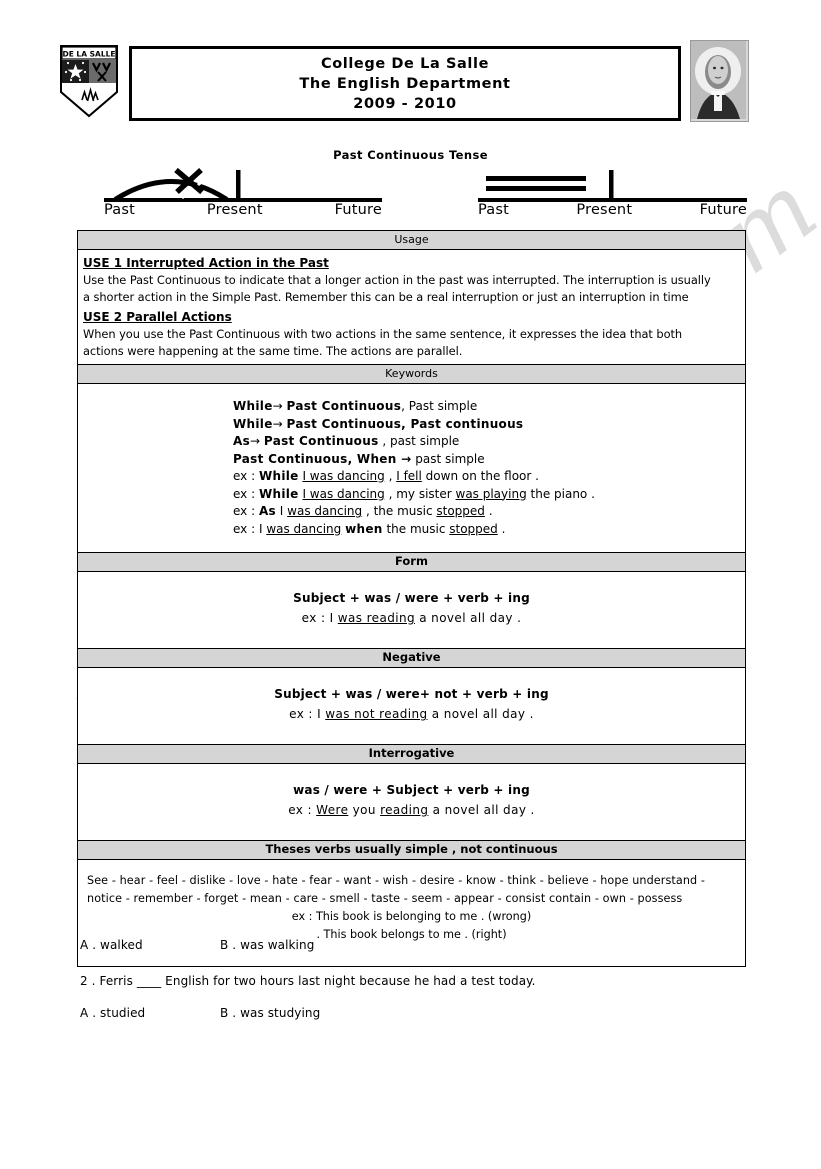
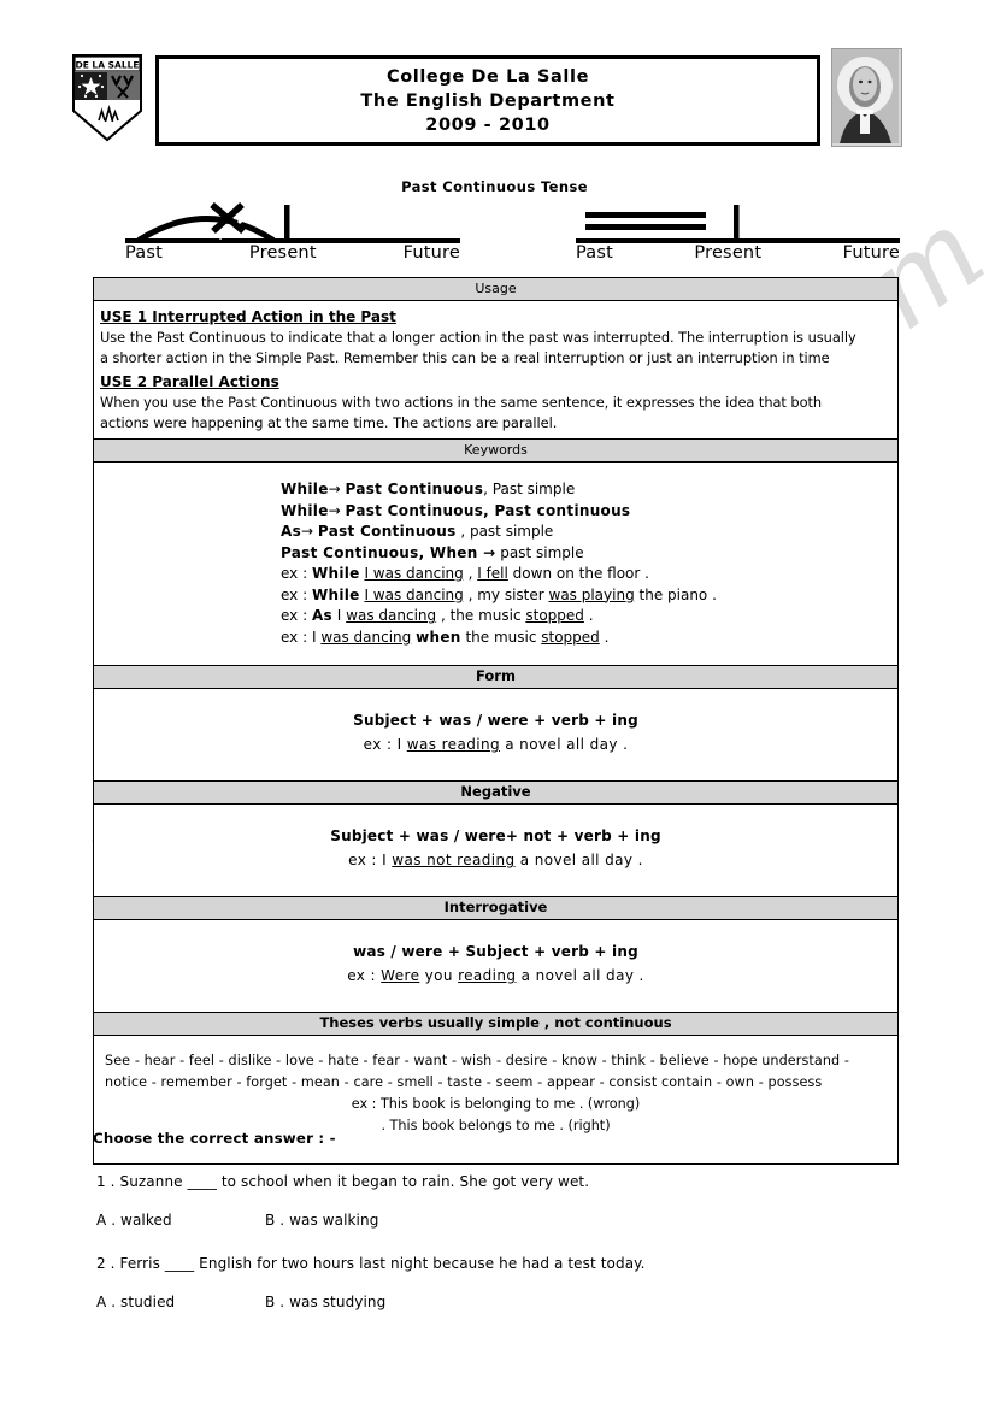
  DE LA SALLE
  College De La Salle
  The English Department
  2009 - 2010
  Past Continuous Tense
  Past
  Present
  Future
  Past
  Present
  Future
  Usage
  USE 1 Interrupted Action in the Past
  Use the Past Continuous to indicate that a longer action in the past was interrupted. The interruption is usually
  a shorter action in the Simple Past. Remember this can be a real interruption or just an interruption in time
  USE 2 Parallel Actions
  When you use the Past Continuous with two actions in the same sentence, it expresses the idea that both
  actions were happening at the same time. The actions are parallel.
  Keywords
  While→ Past Continuous, Past simple
  While→ Past Continuous, Past continuous
  As→ Past Continuous , past simple
  Past Continuous, When → past simple
  ex : While I was dancing , I fell down on the floor .
  ex : While I was dancing , my sister was playing the piano .
  ex : As I was dancing , the music stopped .
  ex : I was dancing when the music stopped .
  Form
  Subject + was / were + verb + ing
  ex : I was reading a novel all day .
  Negative
  Subject + was / were+ not + verb + ing
  ex : I was not reading a novel all day .
  Interrogative
  was / were + Subject + verb + ing
  ex : Were you reading a novel all day .
  Theses verbs usually simple , not continuous
  See - hear - feel - dislike - love - hate - fear - want - wish - desire - know - think - believe - hope understand -
  notice - remember - forget - mean - care - smell - taste - seem - appear - consist contain - own - possess
  ex : This book is belonging to me . (wrong)
  . This book belongs to me . (right)
+ Choose the correct answer : -
+ 1 . Suzanne ____ to school when it began to rain. She got very wet.
  A . walked
  B . was walking
  2 . Ferris ____ English for two hours last night because he had a test today.
  A . studied
  B . was studying
